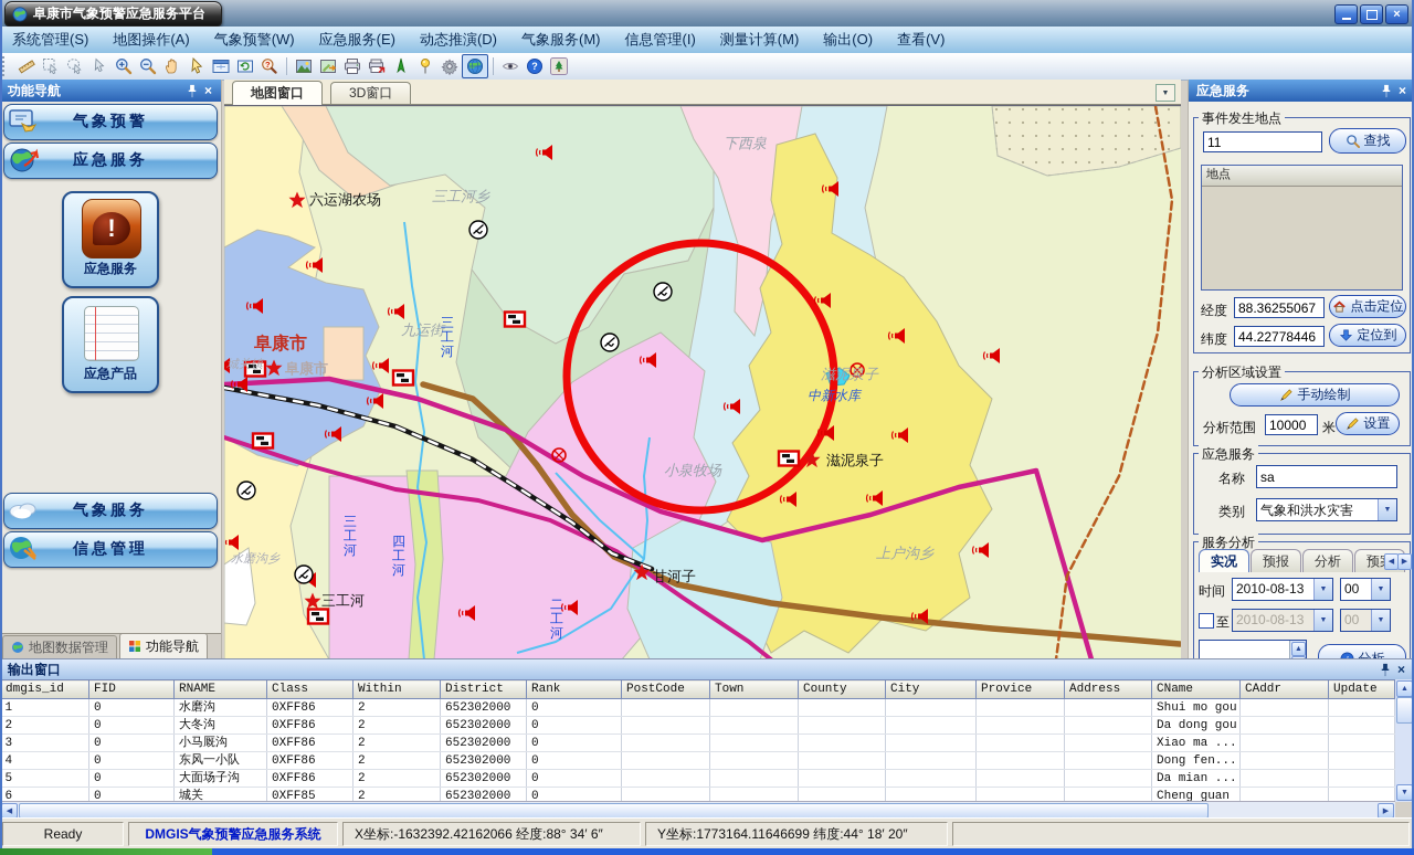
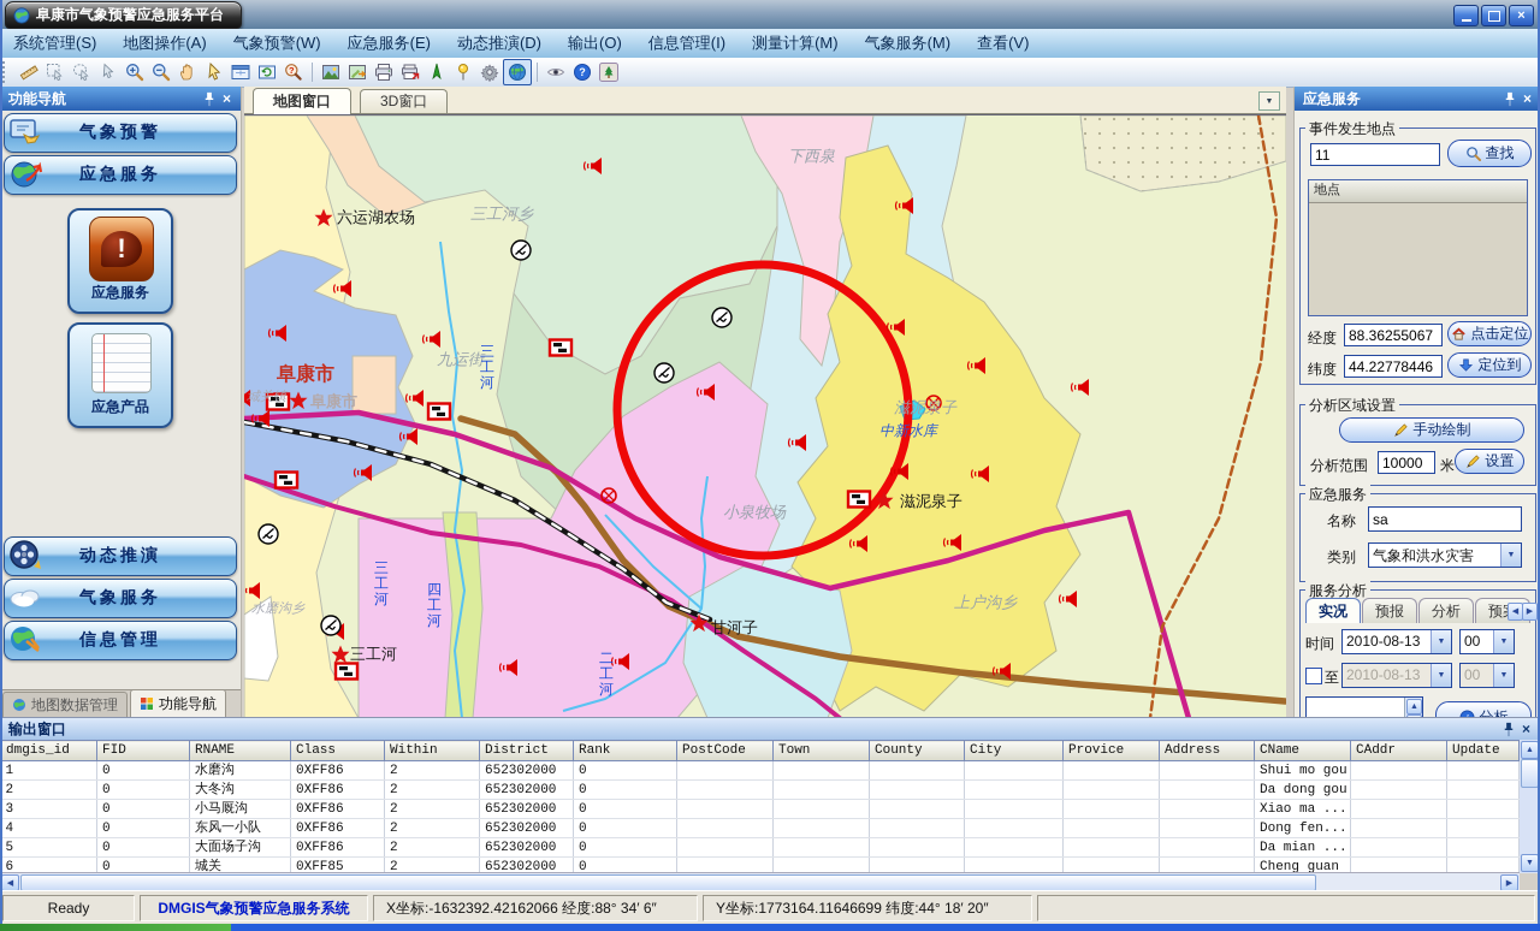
  阜康市气象预警应急服务平台
  ×
  系统管理(S)
  地图操作(A)
  气象预警(W)
  应急服务(E)
  动态推演(D)
- 气象服务(M)
+ 输出(O)
  信息管理(I)
  测量计算(M)
- 输出(O)
+ 气象服务(M)
  查看(V)
  ?
  ?
  功能导航
  ×
  气象预警
  应急服务
  !
  应急服务
  应急产品
+ 动态推演
  气象服务
  信息管理
  地图数据管理
  功能导航
  地图窗口
  3D窗口
  六运湖农场
  三工河乡
  下西泉
  九运街
  阜康市
  城关镇
  阜康市
  滋泥泉子
  中新水库
  滋泥泉子
  小泉牧场
  上户沟乡
  三工河
  甘河子
  水磨沟乡
  三工河
  三工河
  四工河
  二工河
  应急服务
  ×
  事件发生地点
  11
  查找
  地点
  经度
  88.36255067
  点击定位
  纬度
  44.22778446
  定位到
  分析区域设置
  手动绘制
  分析范围
  10000
  米
  设置
  应急服务
  名称
  sa
  类别
  气象和洪水灾害
  服务分析
  实况
  预报
  分析
  时间
  2010-08-13
  00
  至
  2010-08-13
  00
  输出窗口
  ×
  dmgis_id	FID	RNAME	Class	Within	District	Rank	PostCode	Town	County	City	Provice	Address	CName	CAddr	Update
  1	0	水磨沟	0XFF86	2	652302000	0							Shui mo gou
  2	0	大冬沟	0XFF86	2	652302000	0							Da dong gou
  3	0	小马厩沟	0XFF86	2	652302000	0							Xiao ma ...
  4	0	东风一小队	0XFF86	2	652302000	0							Dong fen...
  5	0	大面场子沟	0XFF86	2	652302000	0							Da mian ...
  6	0	城关	0XFF85	2	652302000	0							Cheng guan
  Ready
  DMGIS气象预警应急服务系统
  X坐标:-1632392.42162066 经度:88° 34′ 6″
  Y坐标:1773164.11646699 纬度:44° 18′ 20″
